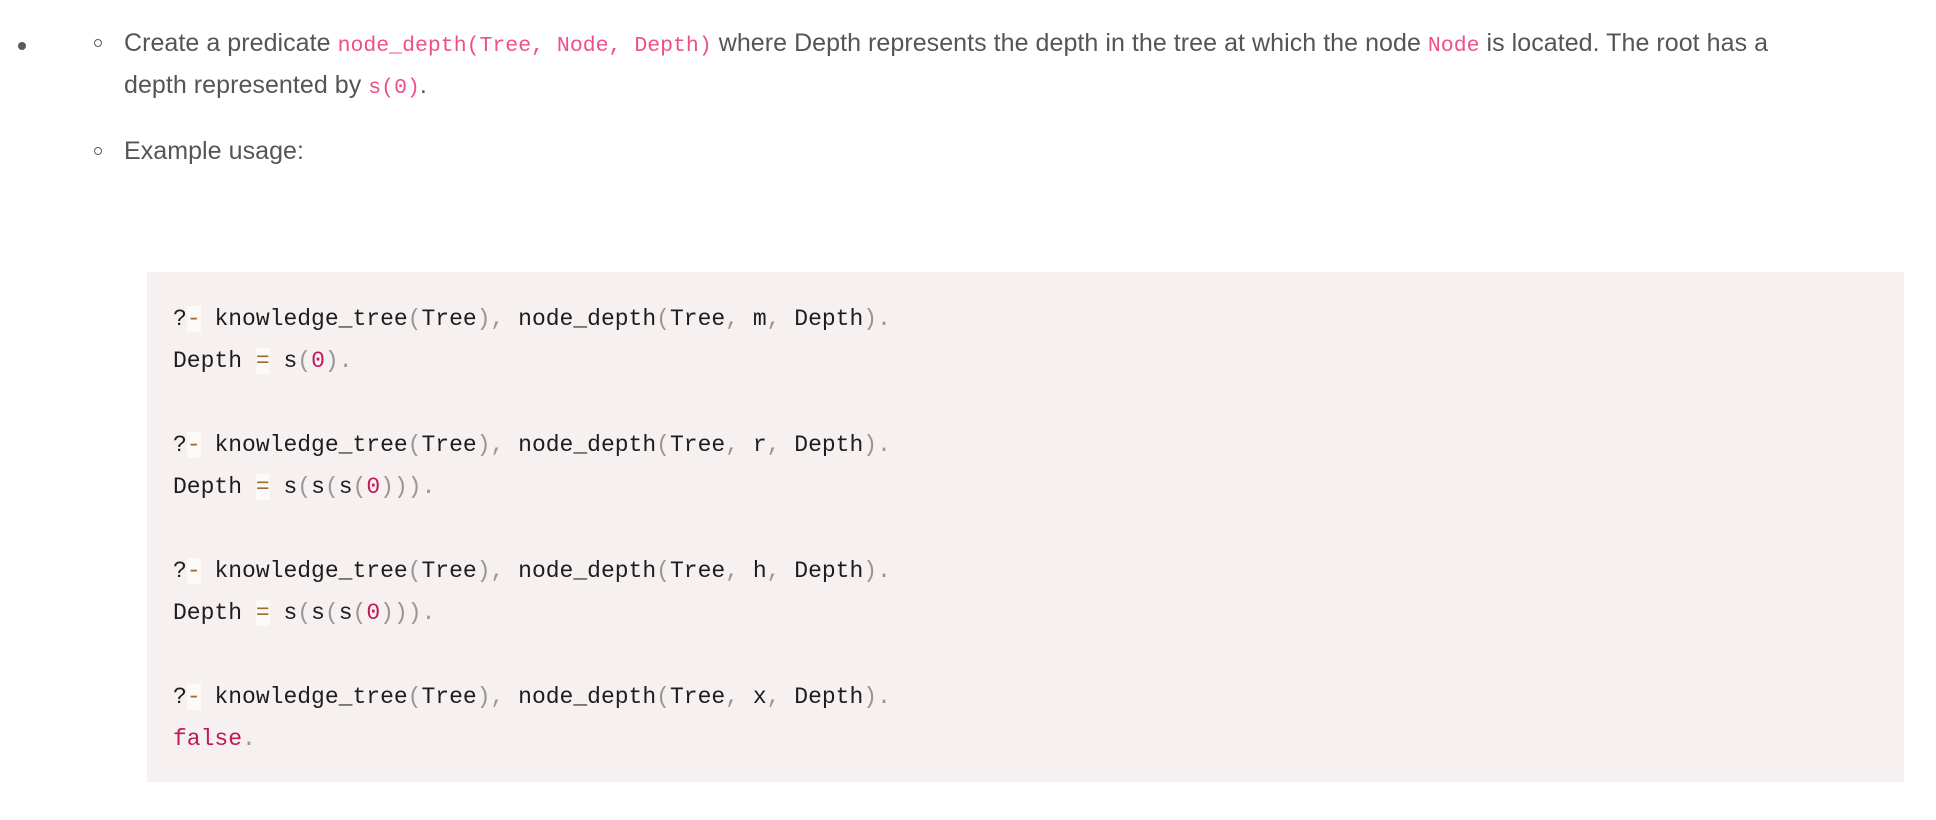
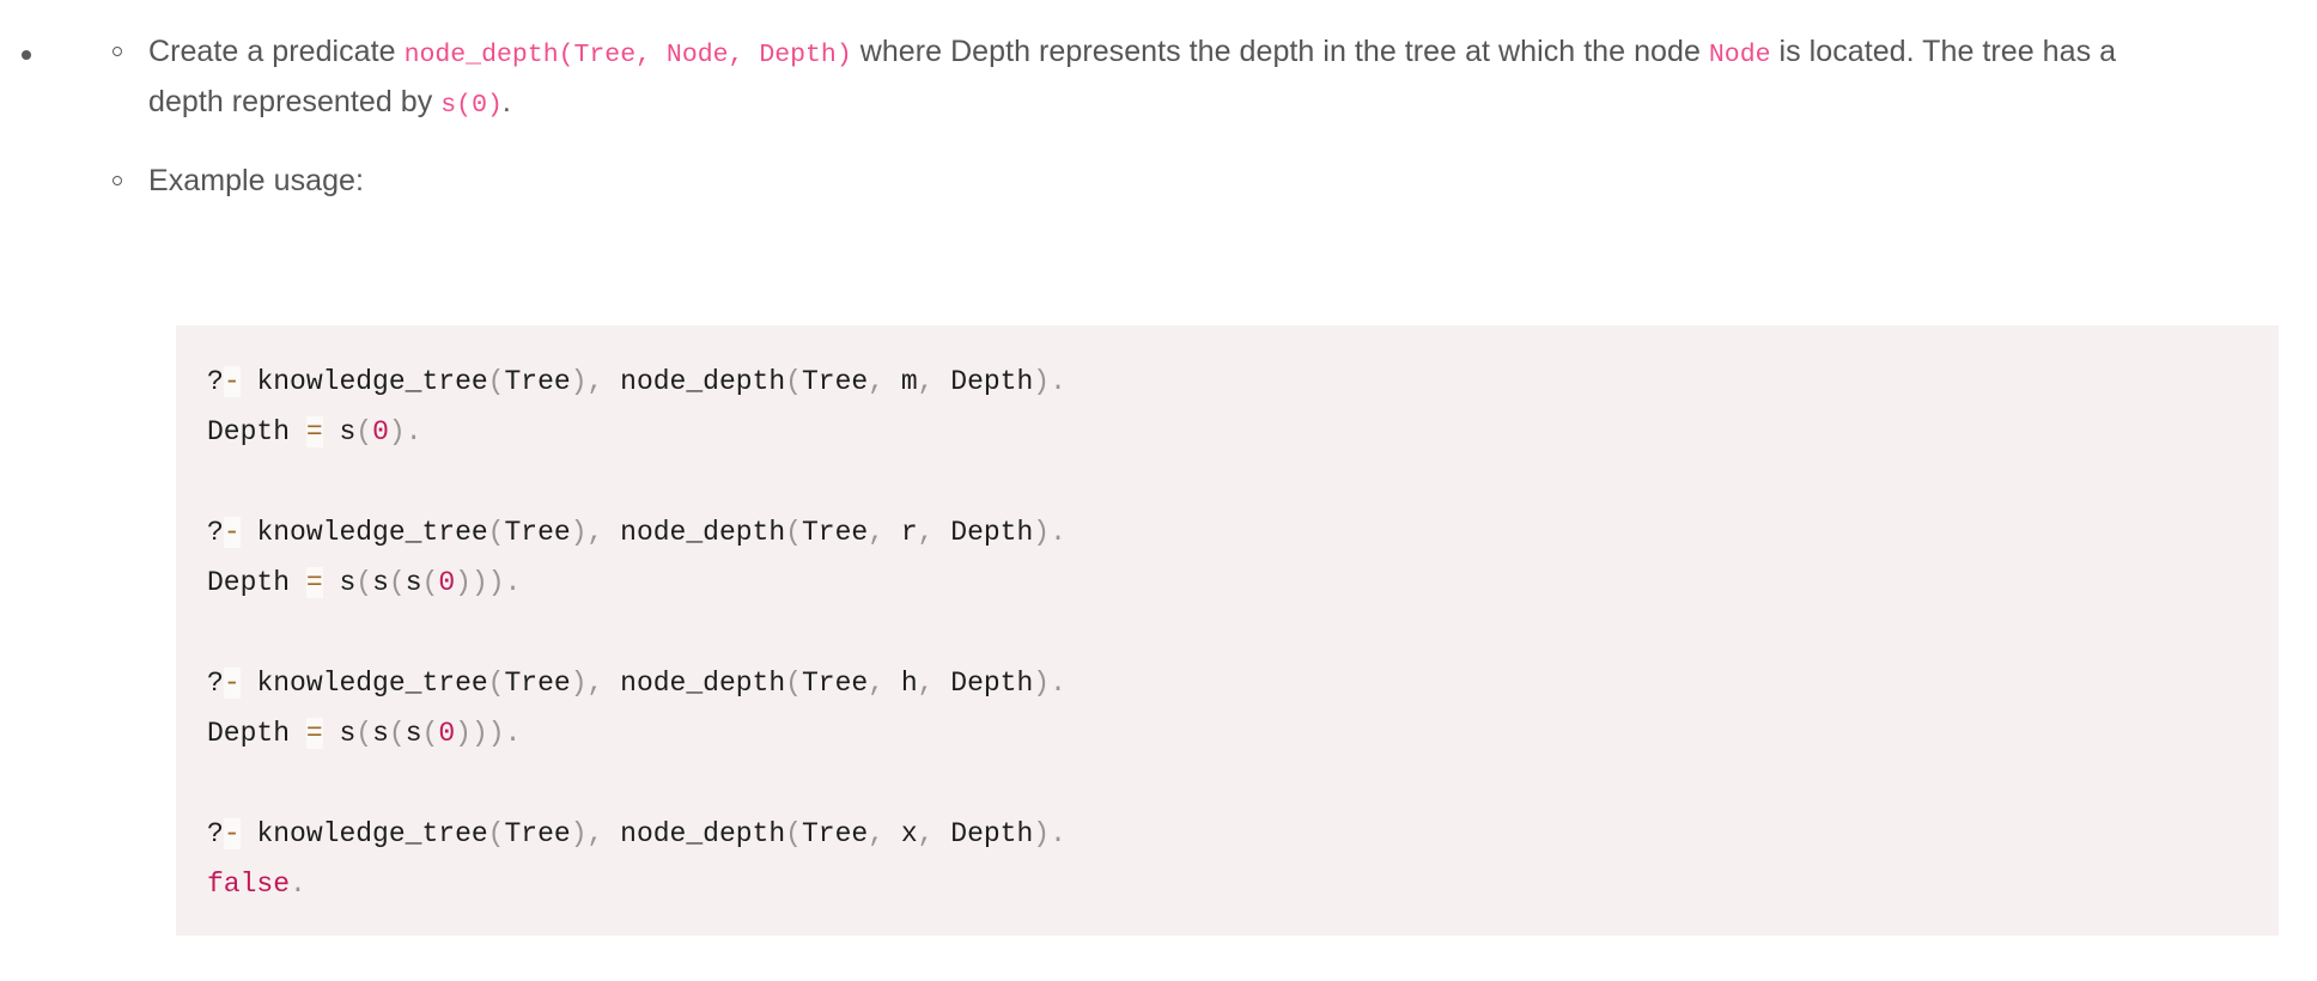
- Create a predicate node_depth(Tree, Node, Depth) where Depth represents the depth in the tree at which the node Node is located. The root has a depth represented by s(0).
+ Create a predicate node_depth(Tree, Node, Depth) where Depth represents the depth in the tree at which the node Node is located. The tree has a depth represented by s(0).
  Example usage:
  ?- knowledge_tree(Tree), node_depth(Tree, m, Depth). Depth = s(0). ?- knowledge_tree(Tree), node_depth(Tree, r, Depth). Depth = s(s(s(0))). ?- knowledge_tree(Tree), node_depth(Tree, h, Depth). Depth = s(s(s(0))). ?- knowledge_tree(Tree), node_depth(Tree, x, Depth). false.
